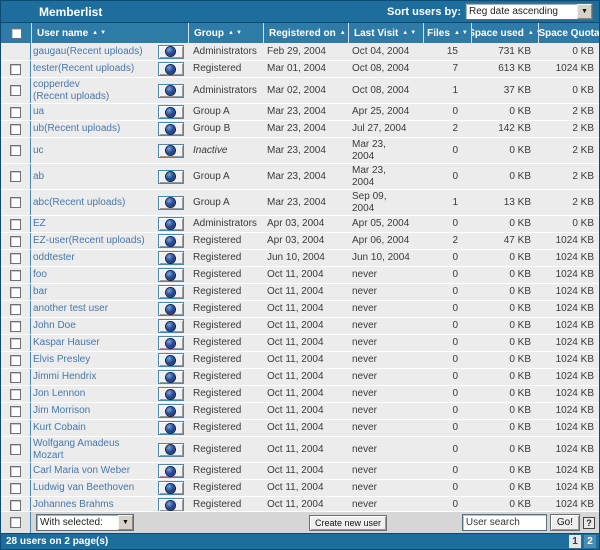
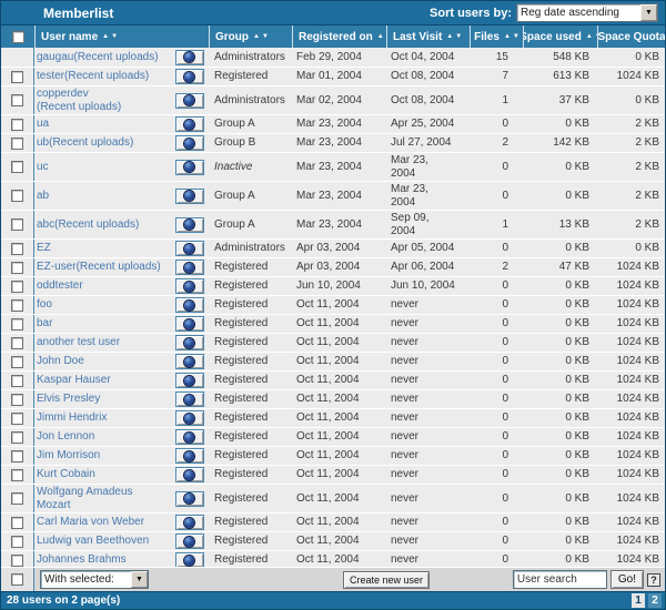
  Memberlist
  Sort users by:
  Reg date ascending
  User name
  Group
  Registered on
  Last Visit
  Files
  Space used
  Space Quota
  gaugau
  (Recent uploads)
  Administrators
  Feb 29, 2004
  Oct 04, 2004
  15
- 731 KB
+ 548 KB
  0 KB
  tester
  (Recent uploads)
  Registered
  Mar 01, 2004
  Oct 08, 2004
  7
  613 KB
  1024 KB
  copperdev
  (Recent uploads)
  Administrators
  Mar 02, 2004
  Oct 08, 2004
  1
  37 KB
  0 KB
  ua
  Group A
  Mar 23, 2004
  Apr 25, 2004
  0
  0 KB
  2 KB
  ub
  (Recent uploads)
  Group B
  Mar 23, 2004
  Jul 27, 2004
  2
  142 KB
  2 KB
  uc
  Inactive
  Mar 23, 2004
  Mar 23,
  2004
  0
  0 KB
  2 KB
  ab
  Group A
  Mar 23, 2004
  Mar 23,
  2004
  0
  0 KB
  2 KB
  abc
  (Recent uploads)
  Group A
  Mar 23, 2004
  Sep 09,
  2004
  1
  13 KB
  2 KB
  EZ
  Administrators
  Apr 03, 2004
  Apr 05, 2004
  0
  0 KB
  0 KB
  EZ-user
  (Recent uploads)
  Registered
  Apr 03, 2004
  Apr 06, 2004
  2
  47 KB
  1024 KB
  oddtester
  Registered
  Jun 10, 2004
  Jun 10, 2004
  0
  0 KB
  1024 KB
  foo
  Registered
  Oct 11, 2004
  never
  0
  0 KB
  1024 KB
  bar
  Registered
  Oct 11, 2004
  never
  0
  0 KB
  1024 KB
  another test user
  Registered
  Oct 11, 2004
  never
  0
  0 KB
  1024 KB
  John Doe
  Registered
  Oct 11, 2004
  never
  0
  0 KB
  1024 KB
  Kaspar Hauser
  Registered
  Oct 11, 2004
  never
  0
  0 KB
  1024 KB
  Elvis Presley
  Registered
  Oct 11, 2004
  never
  0
  0 KB
  1024 KB
  Jimmi Hendrix
  Registered
  Oct 11, 2004
  never
  0
  0 KB
  1024 KB
  Jon Lennon
  Registered
  Oct 11, 2004
  never
  0
  0 KB
  1024 KB
  Jim Morrison
  Registered
  Oct 11, 2004
  never
  0
  0 KB
  1024 KB
  Kurt Cobain
  Registered
  Oct 11, 2004
  never
  0
  0 KB
  1024 KB
  Wolfgang Amadeus
  Mozart
  Registered
  Oct 11, 2004
  never
  0
  0 KB
  1024 KB
  Carl Maria von Weber
  Registered
  Oct 11, 2004
  never
  0
  0 KB
  1024 KB
  Ludwig van Beethoven
  Registered
  Oct 11, 2004
  never
  0
  0 KB
  1024 KB
  Johannes Brahms
  Registered
  Oct 11, 2004
  never
  0
  0 KB
  1024 KB
  With selected:
  Create new user
  User search
  Go!
  ?
  28 users on 2 page(s)
  1
  2
